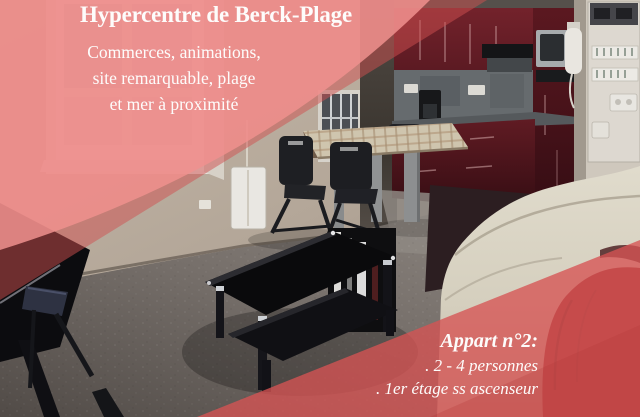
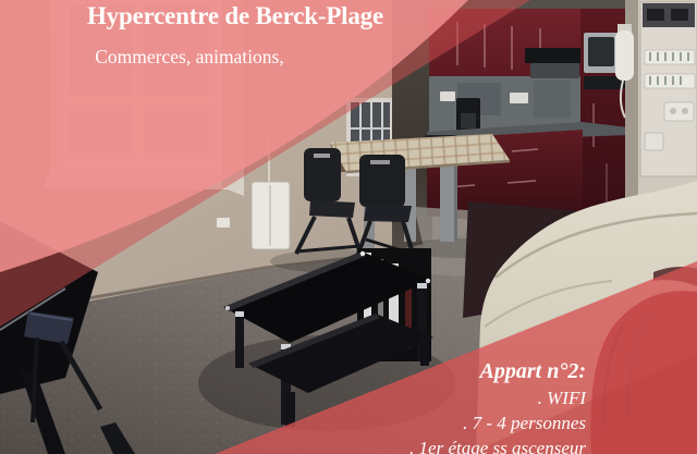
  Hypercentre de Berck-Plage
  Commerces, animations,
- site remarquable, plage
- et mer à proximité
  Appart n°2:
+ . WIFI
- . 2 - 4 personnes
+ . 7 - 4 personnes
  . 1er étage ss ascenseur
